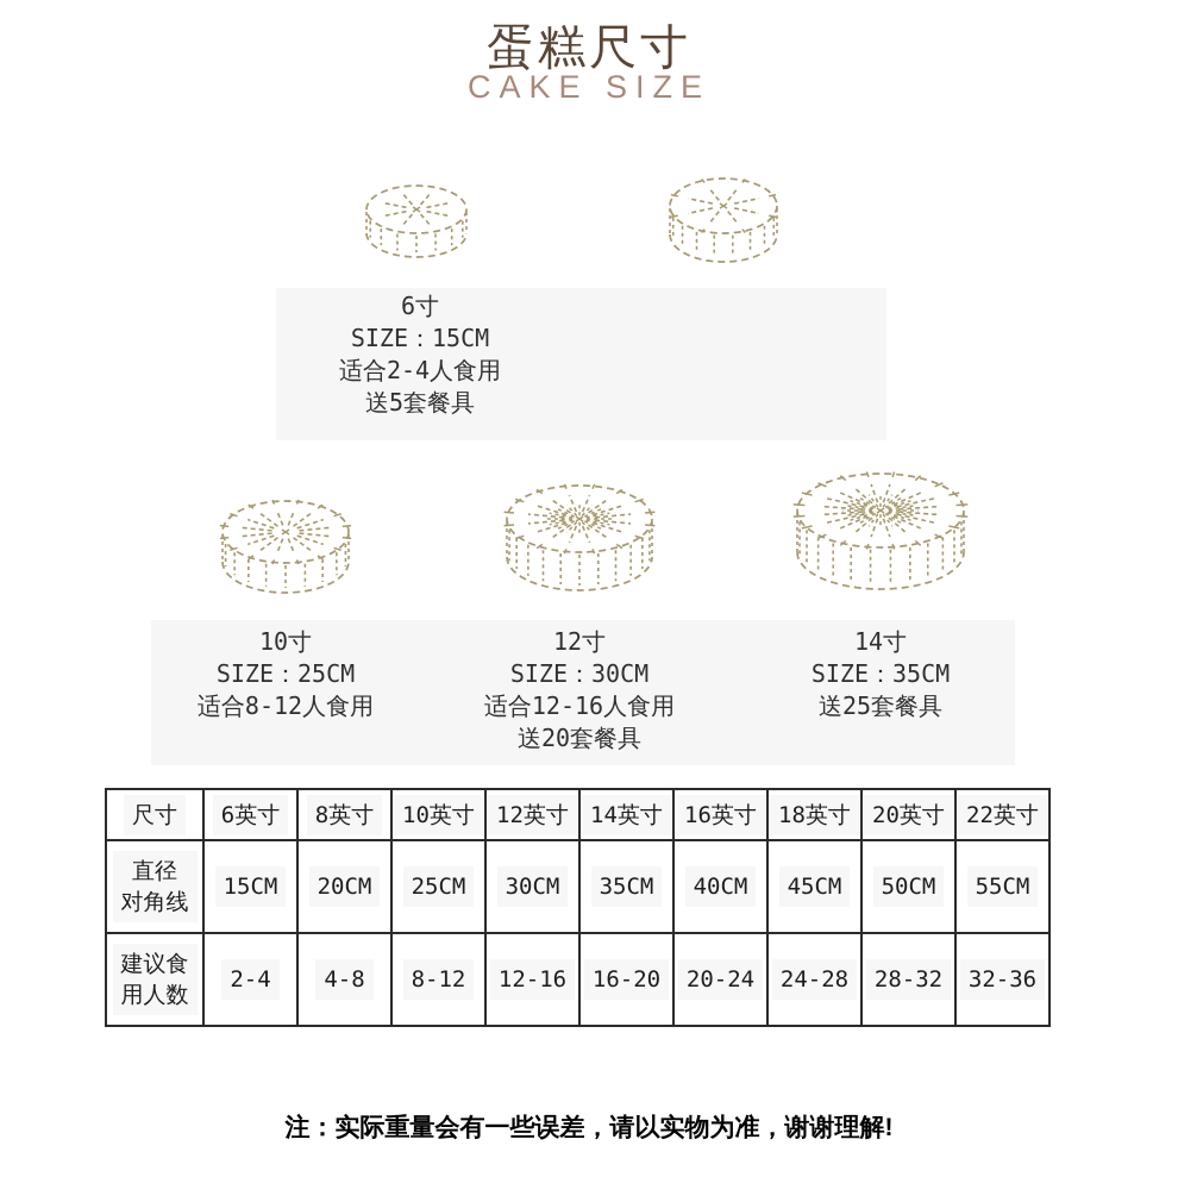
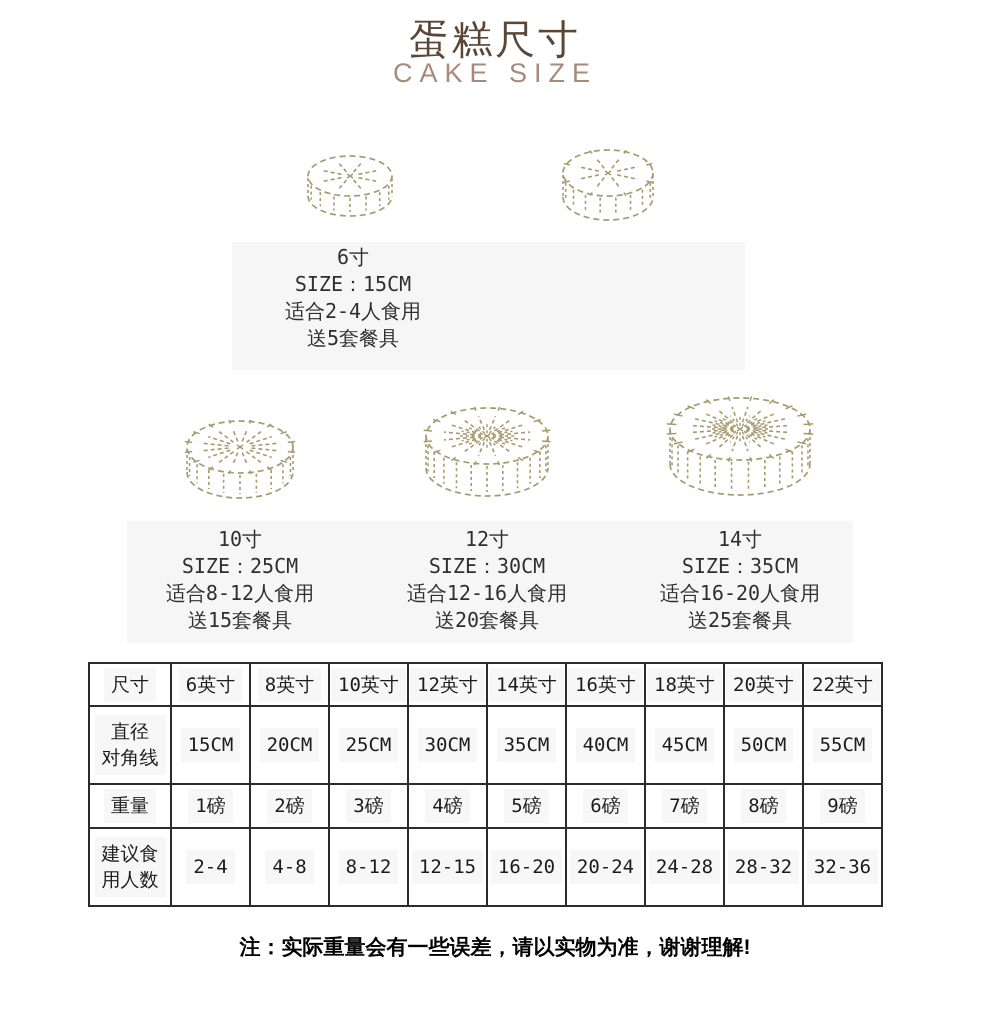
  蛋糕尺寸
  CAKE SIZE
  6寸
  SIZE：15CM
  适合2-4人食用
  送5套餐具
  10寸
  SIZE：25CM
  适合8-12人食用
+ 送15套餐具
  12寸
  SIZE：30CM
  适合12-16人食用
  送20套餐具
  14寸
  SIZE：35CM
+ 适合16-20人食用
  送25套餐具
  尺寸	6英寸	8英寸	10英寸	12英寸	14英寸	16英寸	18英寸	20英寸	22英寸
  直径 对角线	15CM	20CM	25CM	30CM	35CM	40CM	45CM	50CM	55CM
+ 重量	1磅	2磅	3磅	4磅	5磅	6磅	7磅	8磅	9磅
- 建议食 用人数	2-4	4-8	8-12	12-16	16-20	20-24	24-28	28-32	32-36
+ 建议食 用人数	2-4	4-8	8-12	12-15	16-20	20-24	24-28	28-32	32-36
  注：实际重量会有一些误差，请以实物为准，谢谢理解!
